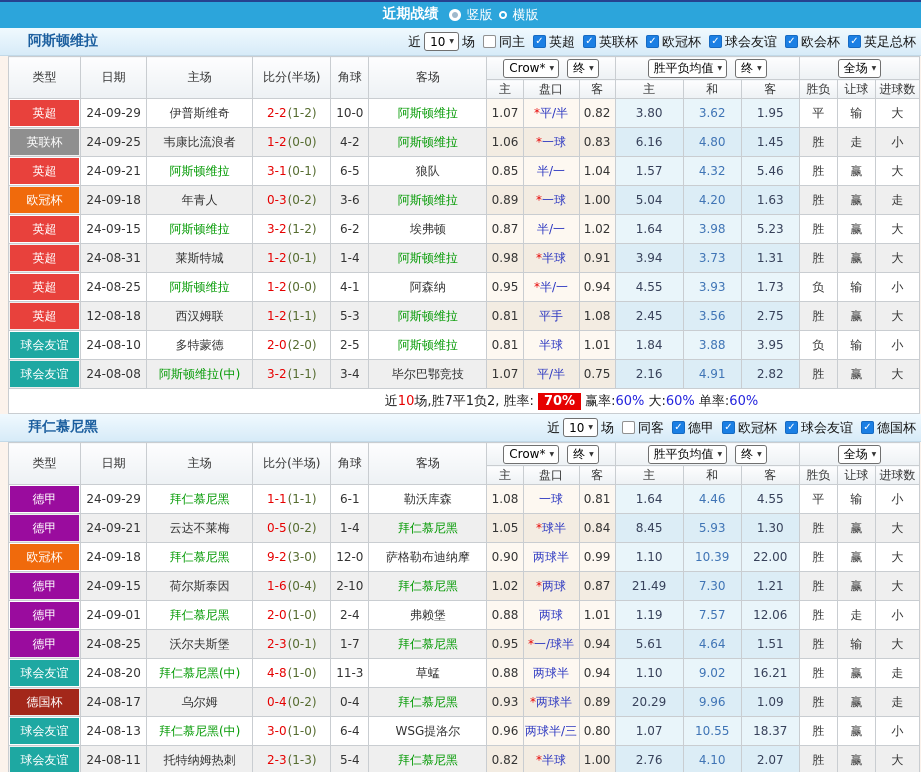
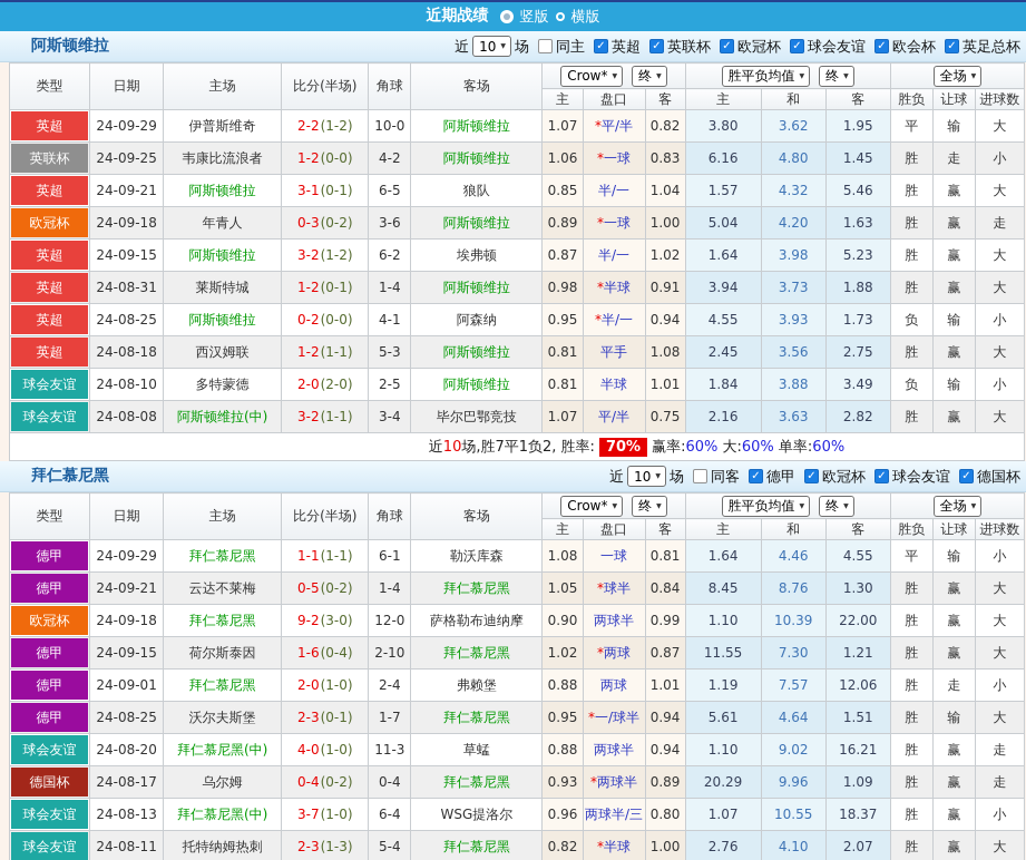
  近期战绩
  竖版
  横版
  阿斯顿维拉
  近
  10
  场
  同主
  ✓
  英超
  ✓
  英联杯
  ✓
  欧冠杯
  ✓
  球会友谊
  ✓
  欧会杯
  ✓
  英足总杯
  类型	日期	主场	比分(半场)	角球	客场	Crow* 终	胜平负均值 终	全场
  主	盘口	客	主	和	客	胜负	让球	进球数
  英超	24-09-29	伊普斯维奇	2-2(1-2)	10-0	阿斯顿维拉	1.07	*平/半	0.82	3.80	3.62	1.95	平	输	大
  英联杯	24-09-25	韦康比流浪者	1-2(0-0)	4-2	阿斯顿维拉	1.06	*一球	0.83	6.16	4.80	1.45	胜	走	小
  英超	24-09-21	阿斯顿维拉	3-1(0-1)	6-5	狼队	0.85	半/一	1.04	1.57	4.32	5.46	胜	赢	大
  欧冠杯	24-09-18	年青人	0-3(0-2)	3-6	阿斯顿维拉	0.89	*一球	1.00	5.04	4.20	1.63	胜	赢	走
  英超	24-09-15	阿斯顿维拉	3-2(1-2)	6-2	埃弗顿	0.87	半/一	1.02	1.64	3.98	5.23	胜	赢	大
- 英超	24-08-31	莱斯特城	1-2(0-1)	1-4	阿斯顿维拉	0.98	*半球	0.91	3.94	3.73	1.31	胜	赢	大
+ 英超	24-08-31	莱斯特城	1-2(0-1)	1-4	阿斯顿维拉	0.98	*半球	0.91	3.94	3.73	1.88	胜	赢	大
- 英超	24-08-25	阿斯顿维拉	1-2(0-0)	4-1	阿森纳	0.95	*半/一	0.94	4.55	3.93	1.73	负	输	小
+ 英超	24-08-25	阿斯顿维拉	0-2(0-0)	4-1	阿森纳	0.95	*半/一	0.94	4.55	3.93	1.73	负	输	小
- 英超	12-08-18	西汉姆联	1-2(1-1)	5-3	阿斯顿维拉	0.81	平手	1.08	2.45	3.56	2.75	胜	赢	大
+ 英超	24-08-18	西汉姆联	1-2(1-1)	5-3	阿斯顿维拉	0.81	平手	1.08	2.45	3.56	2.75	胜	赢	大
- 球会友谊	24-08-10	多特蒙德	2-0(2-0)	2-5	阿斯顿维拉	0.81	半球	1.01	1.84	3.88	3.95	负	输	小
+ 球会友谊	24-08-10	多特蒙德	2-0(2-0)	2-5	阿斯顿维拉	0.81	半球	1.01	1.84	3.88	3.49	负	输	小
- 球会友谊	24-08-08	阿斯顿维拉(中)	3-2(1-1)	3-4	毕尔巴鄂竞技	1.07	平/半	0.75	2.16	4.91	2.82	胜	赢	大
+ 球会友谊	24-08-08	阿斯顿维拉(中)	3-2(1-1)	3-4	毕尔巴鄂竞技	1.07	平/半	0.75	2.16	3.63	2.82	胜	赢	大
  近10场,胜7平1负2, 胜率: 70% 赢率:60% 大:60% 单率:60%
  拜仁慕尼黑
  近
  10
  场
  同客
  ✓
  德甲
  ✓
  欧冠杯
  ✓
  球会友谊
  ✓
  德国杯
  类型	日期	主场	比分(半场)	角球	客场	Crow* 终	胜平负均值 终	全场
  主	盘口	客	主	和	客	胜负	让球	进球数
  德甲	24-09-29	拜仁慕尼黑	1-1(1-1)	6-1	勒沃库森	1.08	一球	0.81	1.64	4.46	4.55	平	输	小
- 德甲	24-09-21	云达不莱梅	0-5(0-2)	1-4	拜仁慕尼黑	1.05	*球半	0.84	8.45	5.93	1.30	胜	赢	大
+ 德甲	24-09-21	云达不莱梅	0-5(0-2)	1-4	拜仁慕尼黑	1.05	*球半	0.84	8.45	8.76	1.30	胜	赢	大
  欧冠杯	24-09-18	拜仁慕尼黑	9-2(3-0)	12-0	萨格勒布迪纳摩	0.90	两球半	0.99	1.10	10.39	22.00	胜	赢	大
- 德甲	24-09-15	荷尔斯泰因	1-6(0-4)	2-10	拜仁慕尼黑	1.02	*两球	0.87	21.49	7.30	1.21	胜	赢	大
+ 德甲	24-09-15	荷尔斯泰因	1-6(0-4)	2-10	拜仁慕尼黑	1.02	*两球	0.87	11.55	7.30	1.21	胜	赢	大
  德甲	24-09-01	拜仁慕尼黑	2-0(1-0)	2-4	弗赖堡	0.88	两球	1.01	1.19	7.57	12.06	胜	走	小
  德甲	24-08-25	沃尔夫斯堡	2-3(0-1)	1-7	拜仁慕尼黑	0.95	*一/球半	0.94	5.61	4.64	1.51	胜	输	大
- 球会友谊	24-08-20	拜仁慕尼黑(中)	4-8(1-0)	11-3	草蜢	0.88	两球半	0.94	1.10	9.02	16.21	胜	赢	走
+ 球会友谊	24-08-20	拜仁慕尼黑(中)	4-0(1-0)	11-3	草蜢	0.88	两球半	0.94	1.10	9.02	16.21	胜	赢	走
  德国杯	24-08-17	乌尔姆	0-4(0-2)	0-4	拜仁慕尼黑	0.93	*两球半	0.89	20.29	9.96	1.09	胜	赢	走
- 球会友谊	24-08-13	拜仁慕尼黑(中)	3-0(1-0)	6-4	WSG提洛尔	0.96	两球半/三	0.80	1.07	10.55	18.37	胜	赢	小
+ 球会友谊	24-08-13	拜仁慕尼黑(中)	3-7(1-0)	6-4	WSG提洛尔	0.96	两球半/三	0.80	1.07	10.55	18.37	胜	赢	小
  球会友谊	24-08-11	托特纳姆热刺	2-3(1-3)	5-4	拜仁慕尼黑	0.82	*半球	1.00	2.76	4.10	2.07	胜	赢	大
